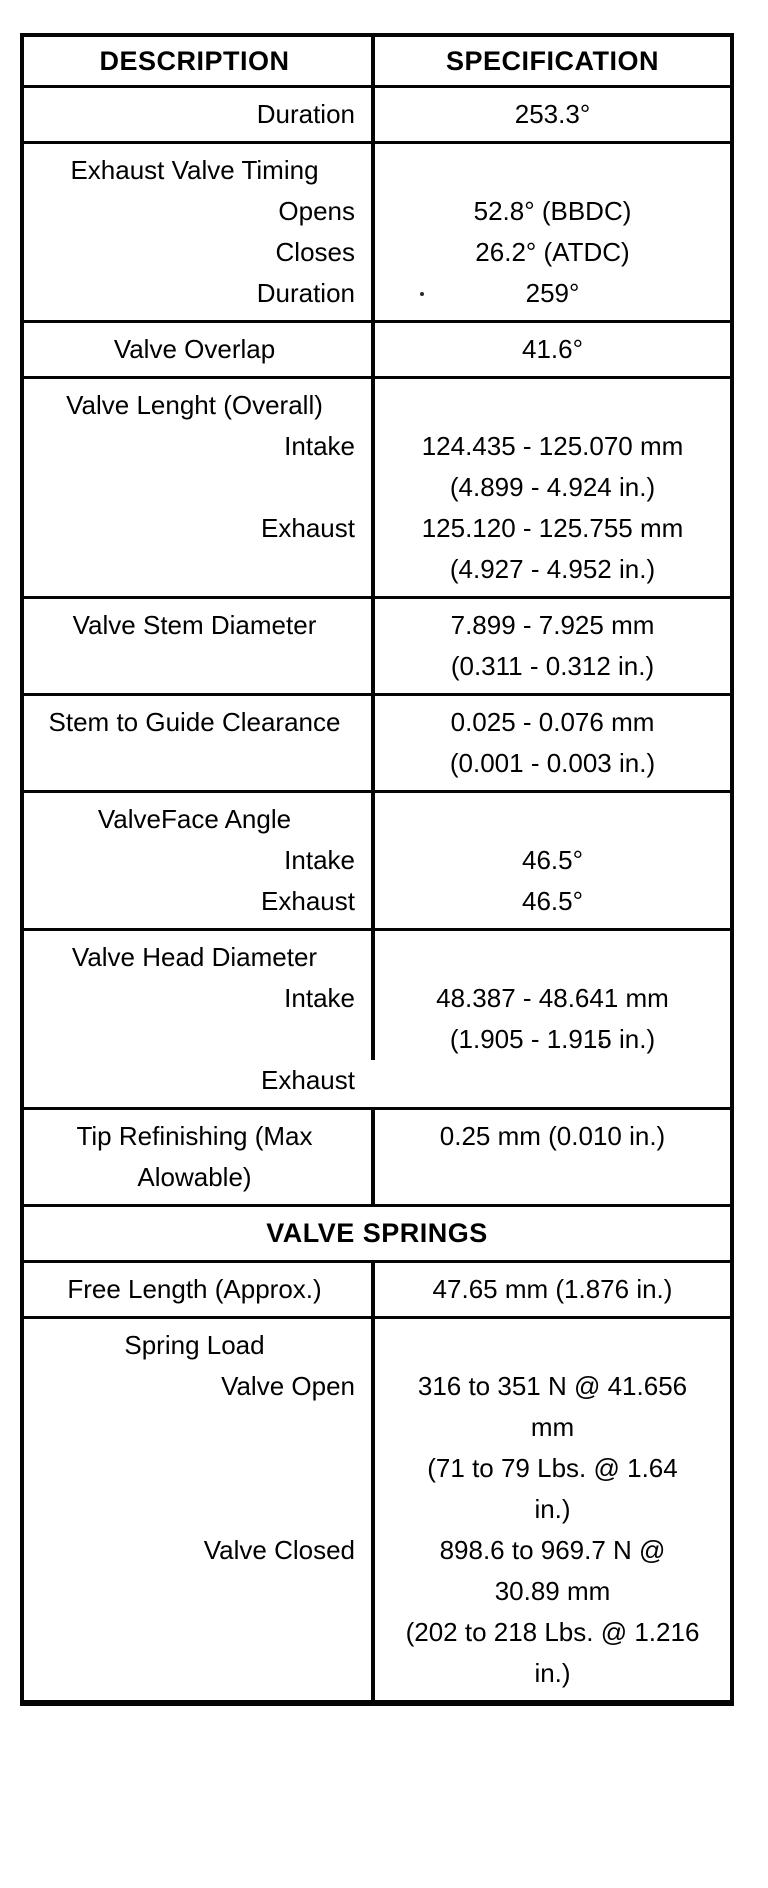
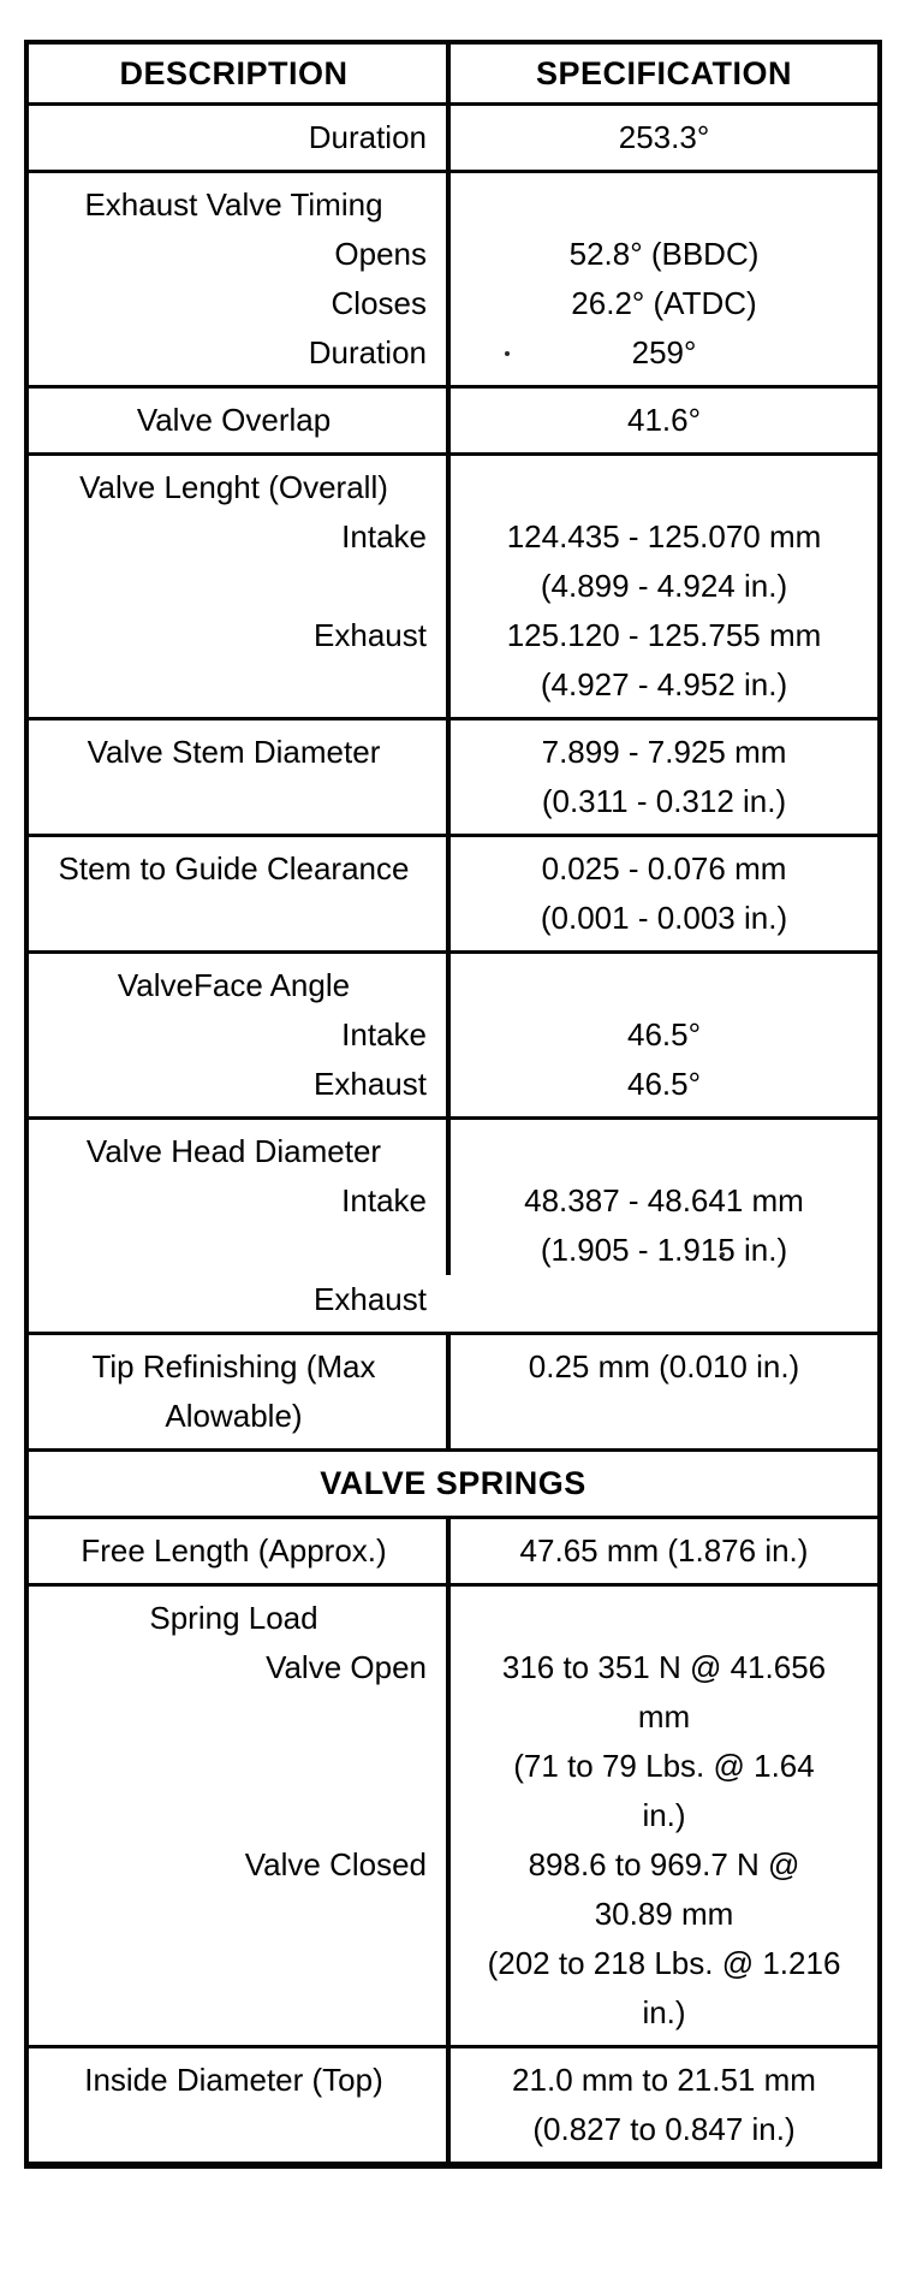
  DESCRIPTION
  SPECIFICATION
  Duration
  253.3°
  Exhaust Valve Timing
  Opens
  52.8° (BBDC)
  Closes
  26.2° (ATDC)
  Duration
  259°
  Valve Overlap
  41.6°
  Valve Lenght (Overall)
  Intake
  124.435 - 125.070 mm
  (4.899 - 4.924 in.)
  Exhaust
  125.120 - 125.755 mm
  (4.927 - 4.952 in.)
  Valve Stem Diameter
  7.899 - 7.925 mm
  (0.311 - 0.312 in.)
  Stem to Guide Clearance
  0.025 - 0.076 mm
  (0.001 - 0.003 in.)
  ValveFace Angle
  Intake
  46.5°
  Exhaust
  46.5°
  Valve Head Diameter
  Intake
  48.387 - 48.641 mm
  (1.905 - 1.915 in.)
  Exhaust
  Tip Refinishing (Max Alowable)
  0.25 mm (0.010 in.)
  VALVE SPRINGS
  Free Length (Approx.)
  47.65 mm (1.876 in.)
  Spring Load
  Valve Open
  316 to 351 N @ 41.656
  mm
  (71 to 79 Lbs. @ 1.64
  in.)
  Valve Closed
  898.6 to 969.7 N @
  30.89 mm
  (202 to 218 Lbs. @ 1.216
  in.)
+ Inside Diameter (Top)
+ 21.0 mm to 21.51 mm
+ (0.827 to 0.847 in.)
